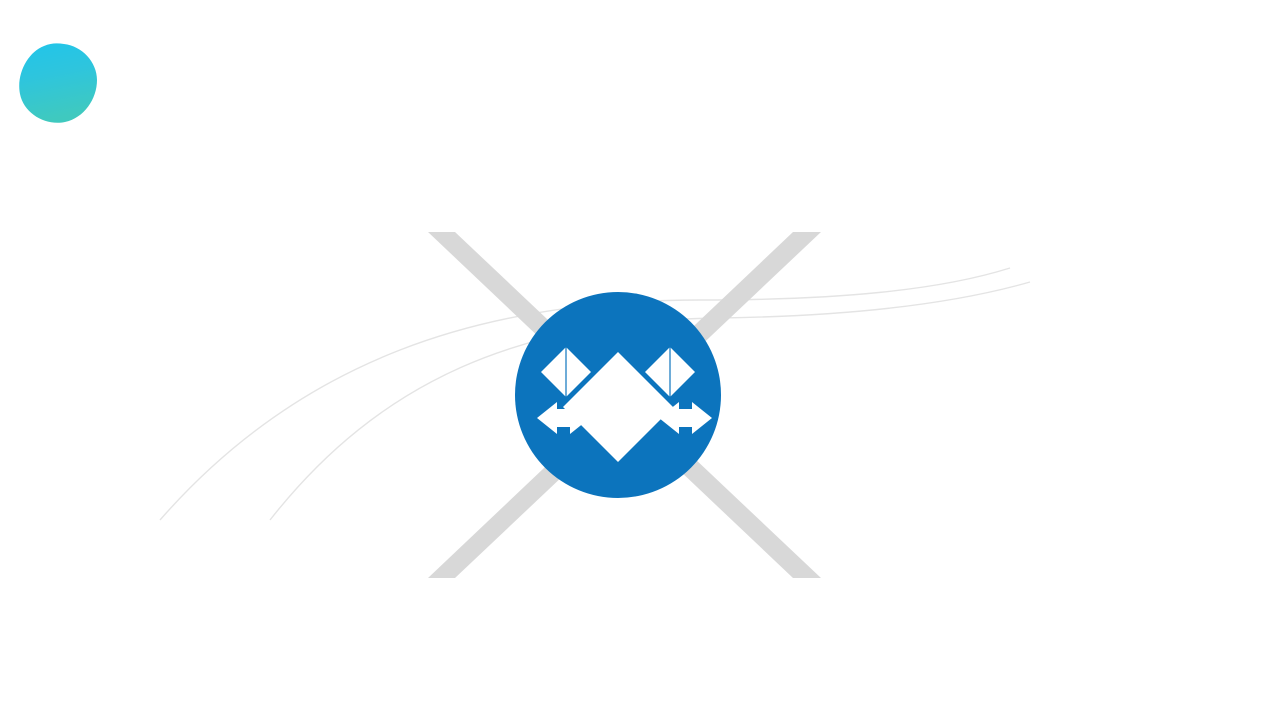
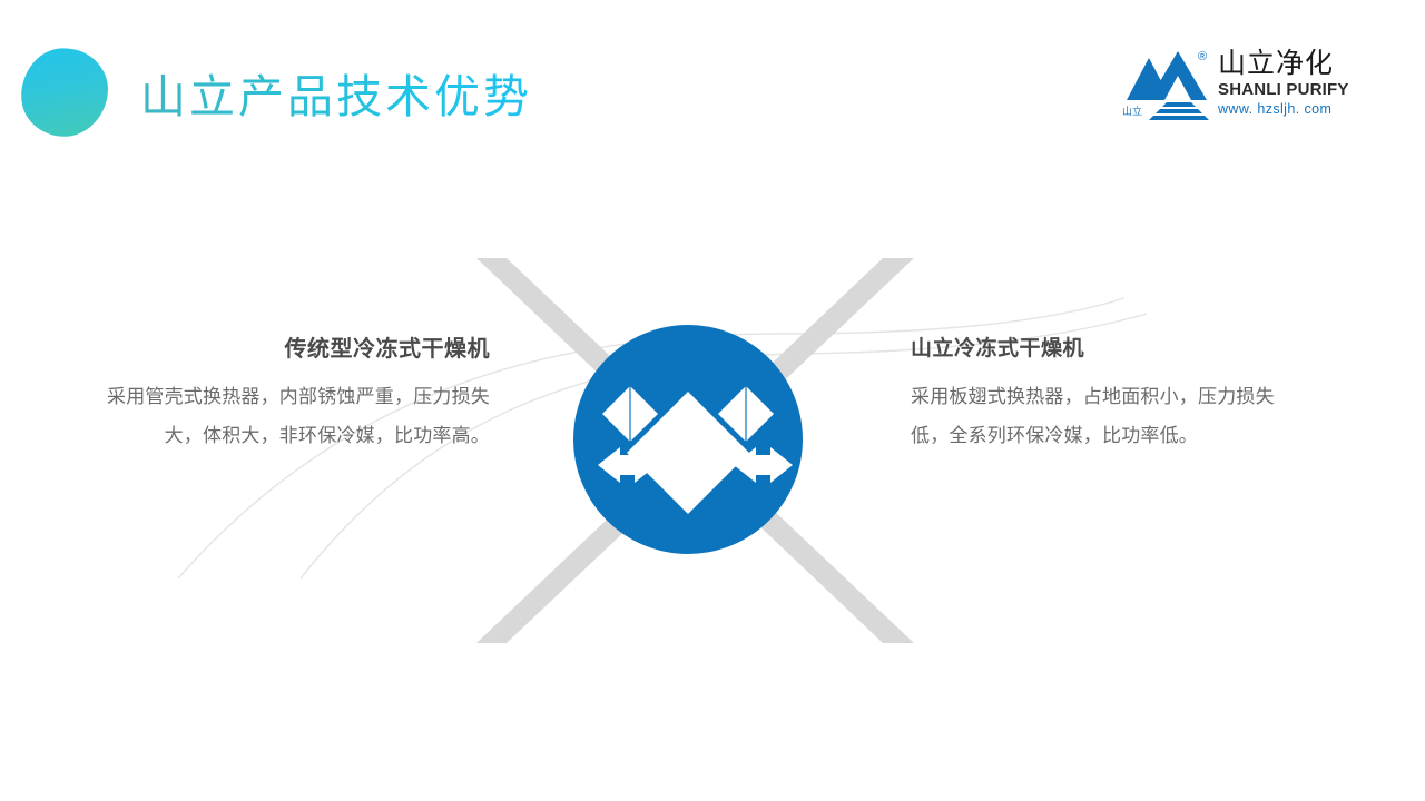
+ 山立产品技术优势
+ 山立
+ ®
+ 山立净化
+ SHANLI PURIFY
+ www. hzsljh. com
+ 传统型冷冻式干燥机
+ 采用管壳式换热器，内部锈蚀严重，压力损失大，体积大，非环保冷媒，比功率高。
+ 山立冷冻式干燥机
+ 采用板翅式换热器，占地面积小，压力损失低，全系列环保冷媒，比功率低。
